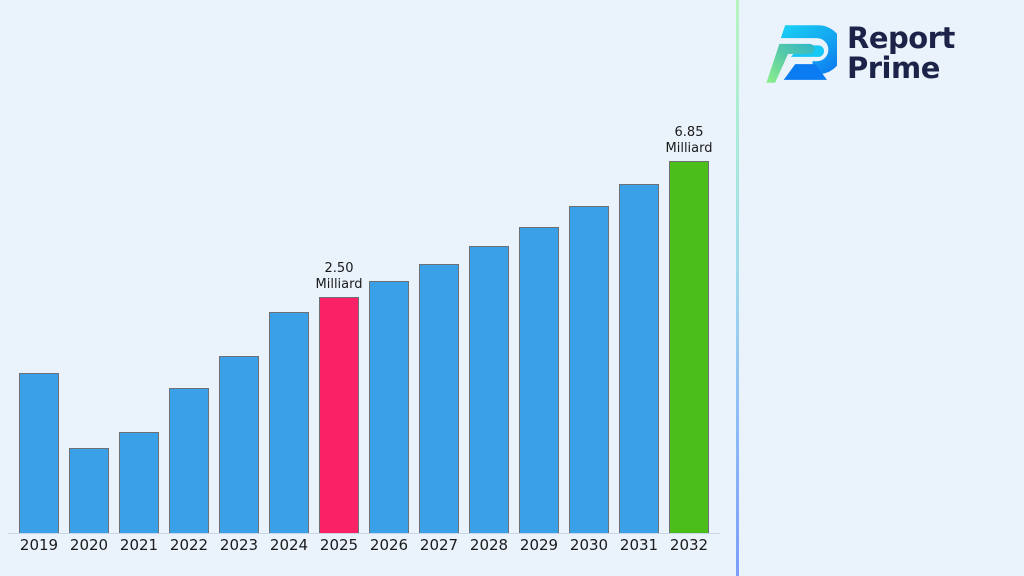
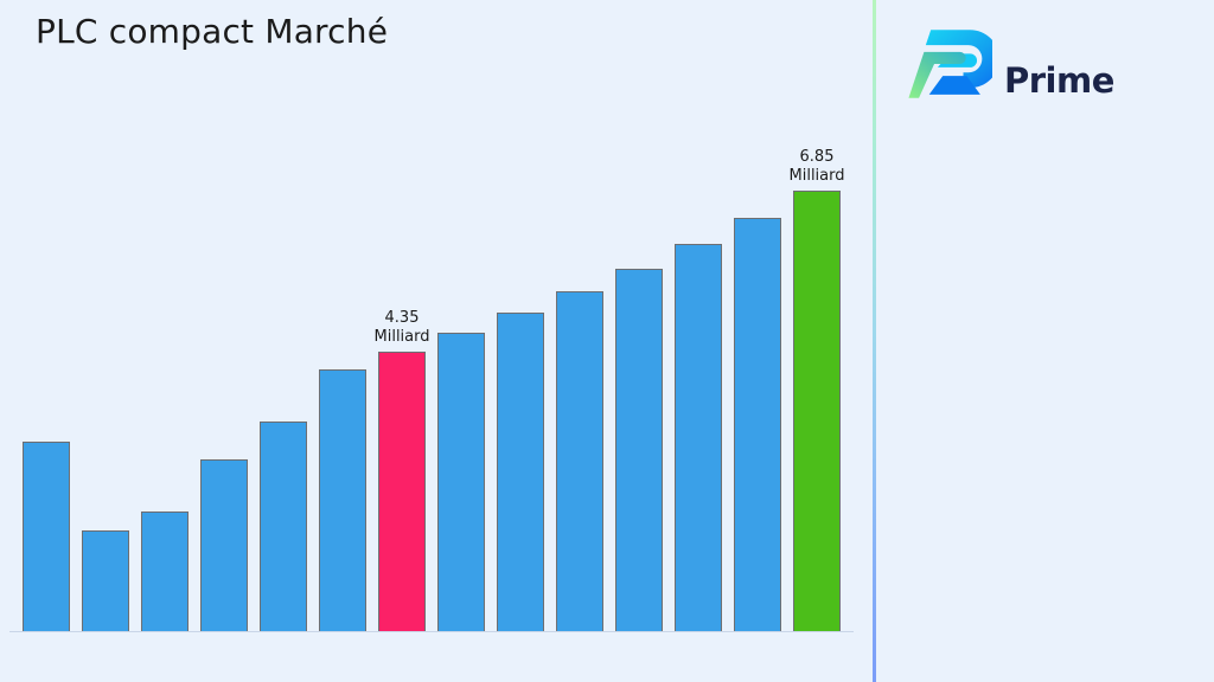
+ PLC compact Marché
- 2.50
+ 4.35
  Milliard
  6.85
  Milliard
- 2019
- 2020
- 2021
- 2022
- 2023
- 2024
- 2025
- 2026
- 2027
- 2028
- 2029
- 2030
- 2031
- 2032
- Report
  Prime
